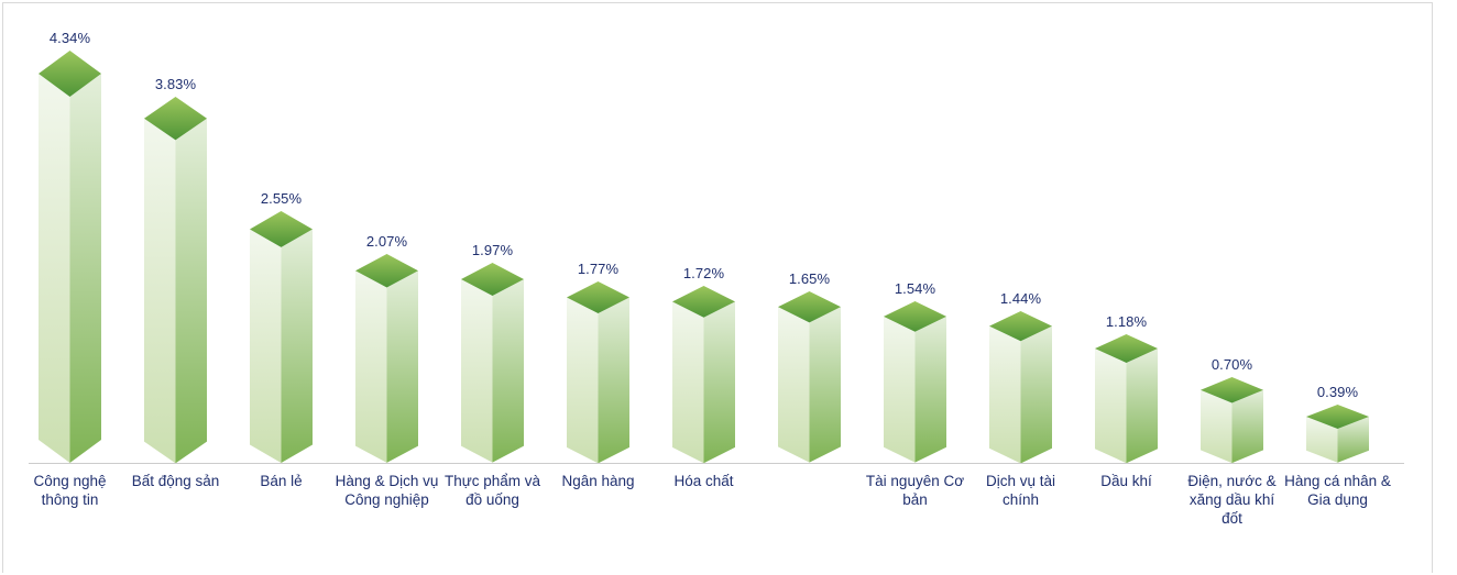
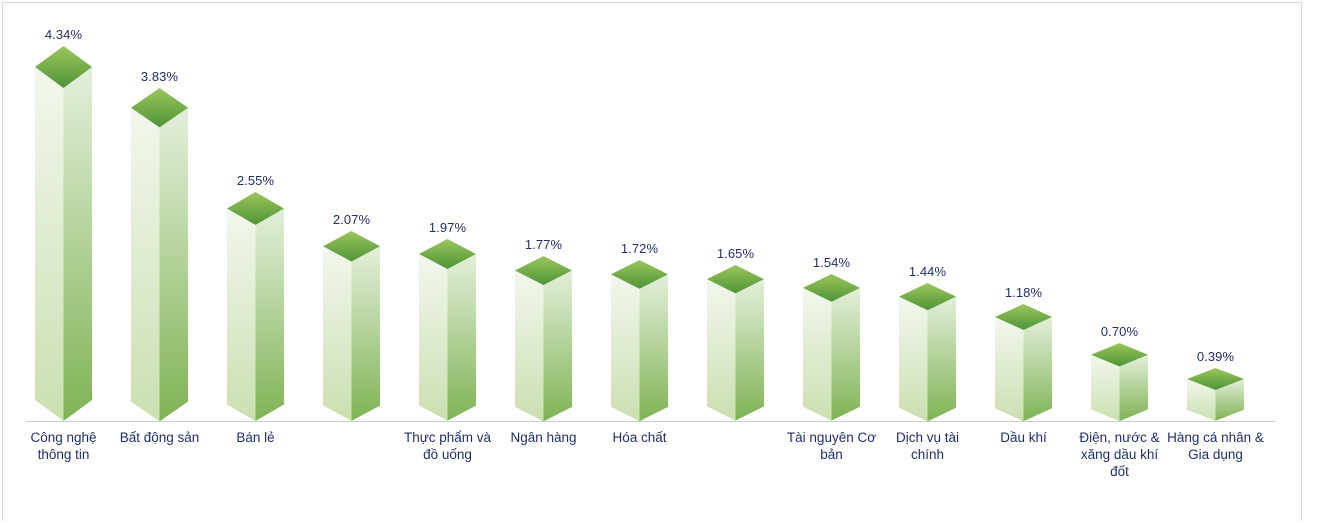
  4.34%
  Công nghệ
  thông tin
  3.83%
  Bất động sản
  2.55%
  Bán lẻ
  2.07%
- Hàng & Dịch vụ
- Công nghiệp
  1.97%
  Thực phẩm và
  đồ uống
  1.77%
  Ngân hàng
  1.72%
  Hóa chất
  1.65%
  1.54%
  Tài nguyên Cơ
  bản
  1.44%
  Dịch vụ tài
  chính
  1.18%
  Dầu khí
  0.70%
  Điện, nước &
  xăng dầu khí
  đốt
  0.39%
  Hàng cá nhân &
  Gia dụng
